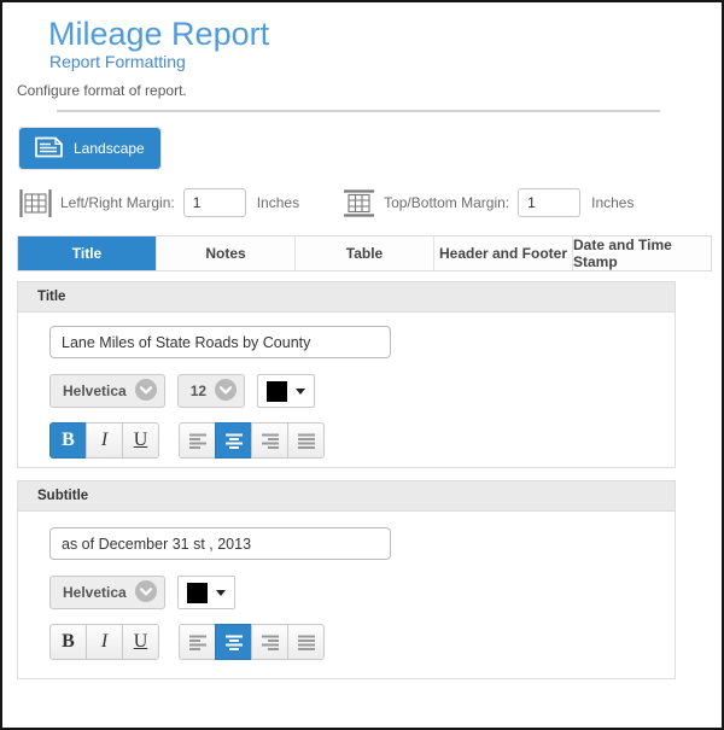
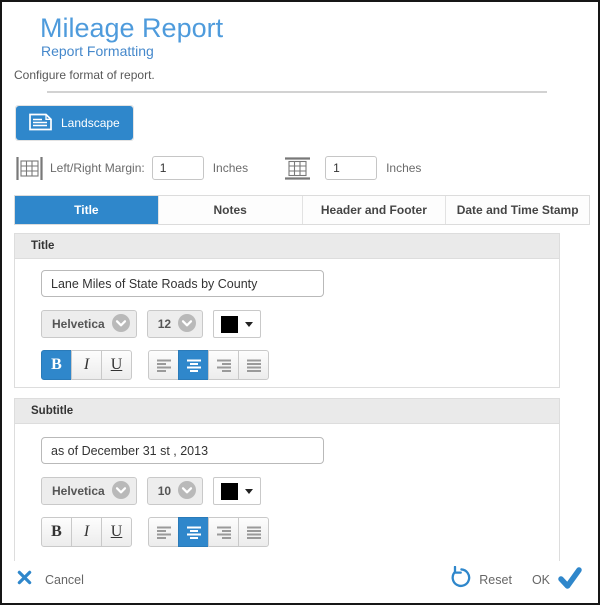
  Mileage Report
  Report Formatting
  Configure format of report.
  Landscape
  Left/Right Margin:
  1
  Inches
- Top/Bottom Margin:
  1
  Inches
  Title
  Notes
- Table
  Header and Footer
  Date and Time Stamp
  Title
  Lane Miles of State Roads by County
  Helvetica
  12
  B
  I
  U
  Subtitle
  as of December 31 st , 2013
  Helvetica
+ 10
  B
  I
  U
+ Cancel
+ Reset
+ OK
